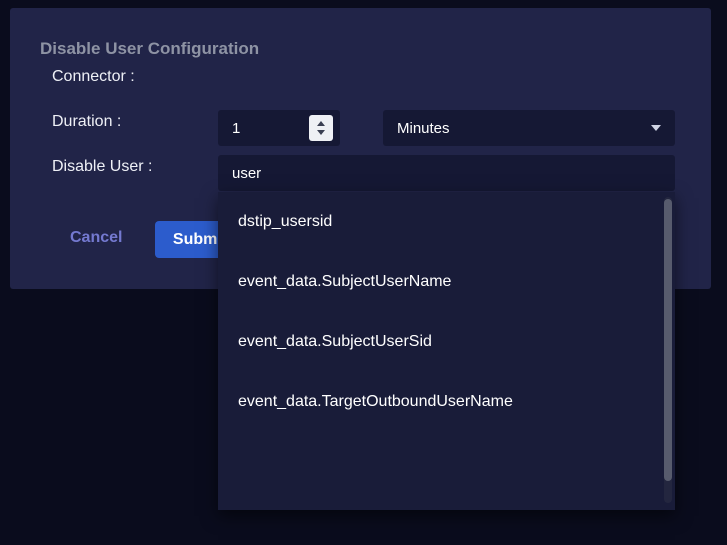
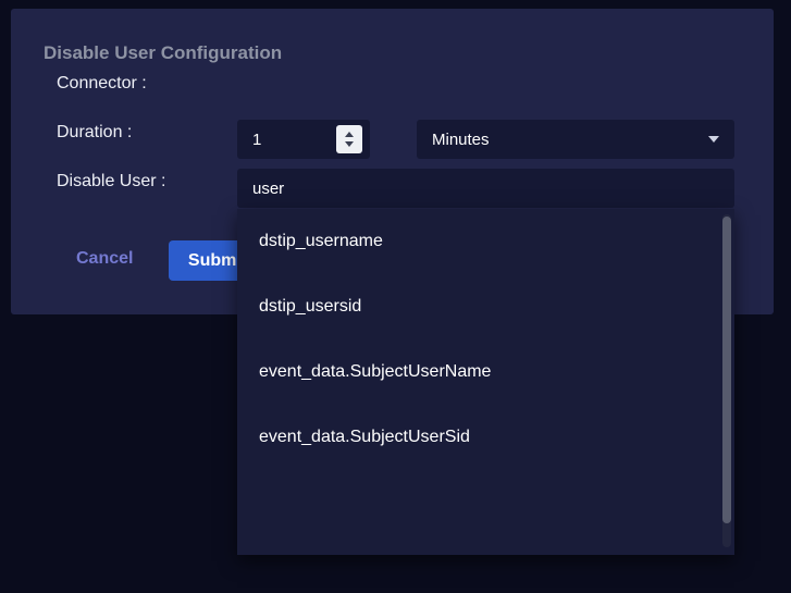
  Disable User Configuration
  Connector :
  Duration :
  1
  Minutes
  Disable User :
  user
  Cancel
+ dstip_username
  dstip_usersid
  event_data.SubjectUserName
  event_data.SubjectUserSid
- event_data.TargetOutboundUserName
